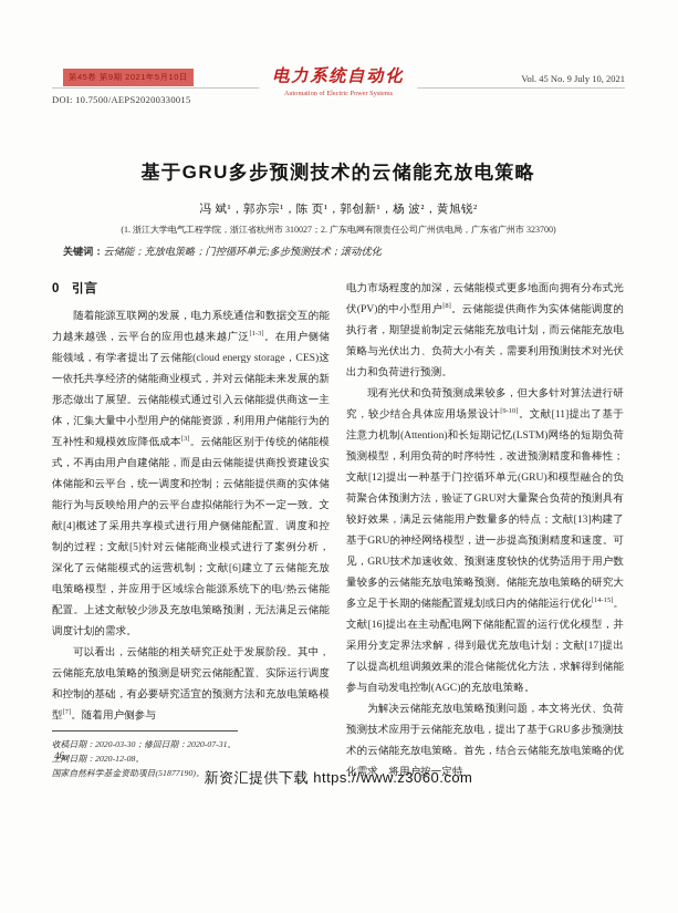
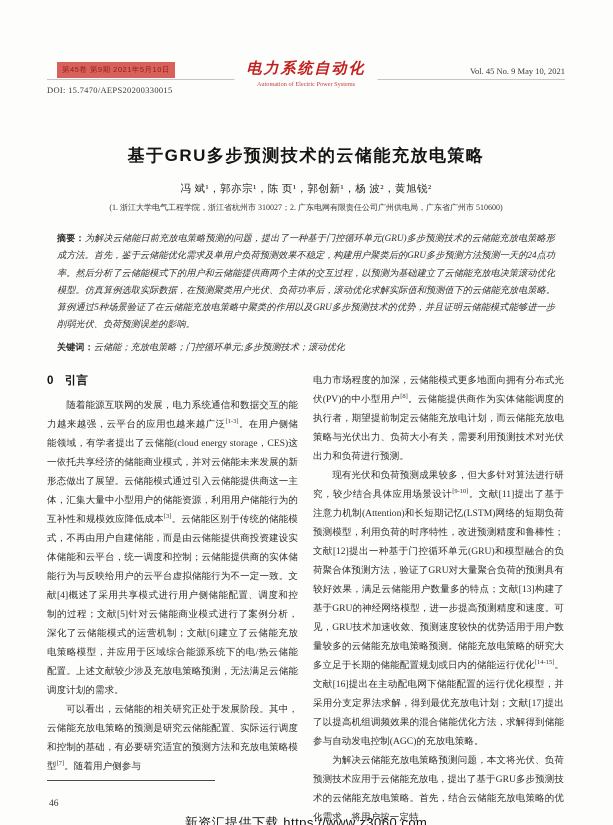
  第45卷 第9期 2021年5月10日
- DOI: 10.7500/AEPS20200330015
+ DOI: 15.7470/AEPS20200330015
  电力系统自动化
- Vol. 45 No. 9 July 10, 2021
+ Vol. 45 No. 9 May 10, 2021
  基于GRU多步预测技术的云储能充放电策略
  冯 斌¹，郭亦宗¹，陈 页¹，郭创新¹，杨 波²，黄旭锐²
- (1. 浙江大学电气工程学院，浙江省杭州市 310027；2. 广东电网有限责任公司广州供电局，广东省广州市 323700)
+ (1. 浙江大学电气工程学院，浙江省杭州市 310027；2. 广东电网有限责任公司广州供电局，广东省广州市 510600)
+ 摘要：为解决云储能日前充放电策略预测的问题，提出了一种基于门控循环单元(GRU)多步预测技术的云储能充放电策略形成方法。首先，鉴于云储能优化需求及单用户负荷预测效果不稳定，构建用户聚类后的GRU多步预测方法预测一天的24点功率。然后分析了云储能模式下的用户和云储能提供商两个主体的交互过程，以预测为基础建立了云储能充放电决策滚动优化模型。仿真算例选取实际数据，在预测聚类用户光伏、负荷功率后，滚动优化求解实际值和预测值下的云储能充放电策略。算例通过5种场景验证了在云储能充放电策略中聚类的作用以及GRU多步预测技术的优势，并且证明云储能模式能够进一步削弱光伏、负荷预测误差的影响。
  关键词：云储能；充放电策略；门控循环单元;多步预测技术；滚动优化
  0 引言
  随着能源互联网的发展，电力系统通信和数据交互的能力越来越强，云平台的应用也越来越广泛 。在用户侧储能领域，有学者提出了云储能(cloud energy storage，CES)这一依托共享经济的储能商业模式，并对云储能未来发展的新形态做出了展望。云储能模式通过引入云储能提供商这一主体，汇集大量中小型用户的储能资源，利用用户储能行为的互补性和规模效应降低成本 。云储能区别于传统的储能模式，不再由用户自建储能，而是由云储能提供商投资建设实体储能和云平台，统一调度和控制；云储能提供商的实体储能行为与反映给用户的云平台虚拟储能行为不一定一致。文献[4]概述了采用共享模式进行用户侧储能配置、调度和控制的过程；文献[5]针对云储能商业模式进行了案例分析，深化了云储能模式的运营机制；文献[6]建立了云储能充放电策略模型，并应用于区域综合能源系统下的电/热云储能配置。上述文献较少涉及充放电策略预测，无法满足云储能调度计划的需求。
  可以看出，云储能的相关研究正处于发展阶段。其中，云储能充放电策略的预测是研究云储能配置、实际运行调度和控制的基础，有必要研究适宜的预测方法和充放电策略模型 。随着用户侧参与
- 收稿日期：2020-03-30；修回日期：2020-07-31。
- 上网日期：2020-12-08。
- 国家自然科学基金资助项目(51877190)。
  电力市场程度的加深，云储能模式更多地面向拥有分布式光伏(PV)的中小型用户 。云储能提供商作为实体储能调度的执行者，期望提前制定云储能充放电计划，而云储能充放电策略与光伏出力、负荷大小有关，需要利用预测技术对光伏出力和负荷进行预测。
  现有光伏和负荷预测成果较多，但大多针对算法进行研究，较少结合具体应用场景设计 。文献[11]提出了基于注意力机制(Attention)和长短期记忆(LSTM)网络的短期负荷预测模型，利用负荷的时序特性，改进预测精度和鲁棒性；文献[12]提出一种基于门控循环单元(GRU)和模型融合的负荷聚合体预测方法，验证了GRU对大量聚合负荷的预测具有较好效果，满足云储能用户数量多的特点；文献[13]构建了基于GRU的神经网络模型，进一步提高预测精度和速度。可见，GRU技术加速收敛、预测速度较快的优势适用于用户数量较多的云储能充放电策略预测。储能充放电策略的研究大多立足于长期的储能配置规划或日内的储能运行优化 。文献[16]提出在主动配电网下储能配置的运行优化模型，并采用分支定界法求解，得到最优充放电计划；文献[17]提出了以提高机组调频效果的混合储能优化方法，求解得到储能参与自动发电控制(AGC)的充放电策略。
  为解决云储能充放电策略预测问题，本文将光伏、负荷预测技术应用于云储能充放电，提出了基于GRU多步预测技术的云储能充放电策略。首先，结合云储能充放电策略的优化需求，将用户按一定特
  46
  新资汇提供下载 https://www.z3060.com
